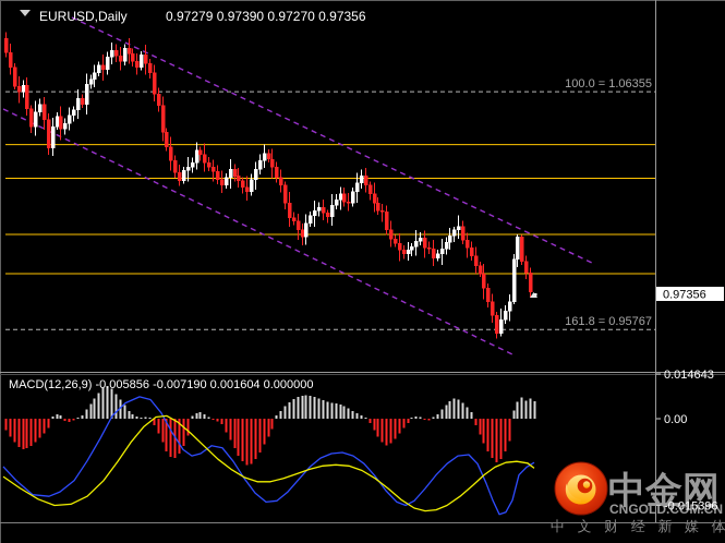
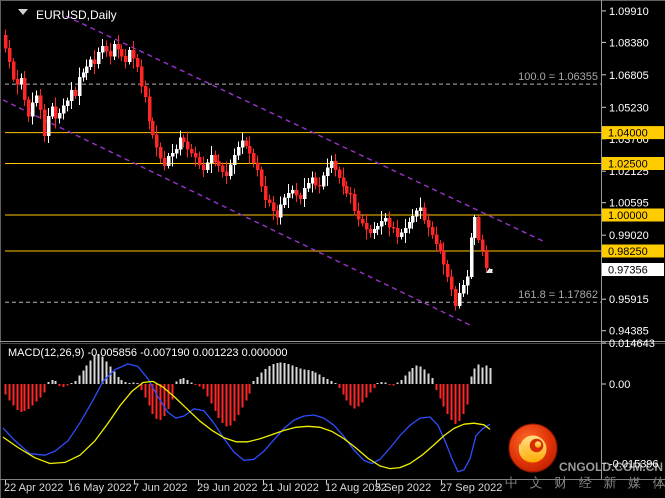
- 中金网
  CNGOLD.COM.CN
  中 文 财 经 新 媒 体
  EURUSD,Daily
- 0.97279 0.97390 0.97270 0.97356
  100.0 = 1.06355
- 161.8 = 0.95767
+ 161.8 = 1.17862
- MACD(12,26,9) -0.005856 -0.007190 0.001604 0.000000
+ MACD(12,26,9) -0.005856 -0.007190 0.001223 0.000000
+ 1.09910
+ 1.08380
+ 1.06805
+ 1.05230
+ 1.03700
+ 1.02125
+ 1.00595
+ 0.99020
+ 0.95915
+ 0.94385
+ 1.04000
+ 1.02500
+ 1.00000
+ 0.98250
  0.97356
  0.014643
  0.00
  -0.015396
+ 22 Apr 2022
+ 16 May 2022
+ 7 Jun 2022
+ 29 Jun 2022
+ 21 Jul 2022
+ 12 Aug 2022
+ 5 Sep 2022
+ 27 Sep 2022
